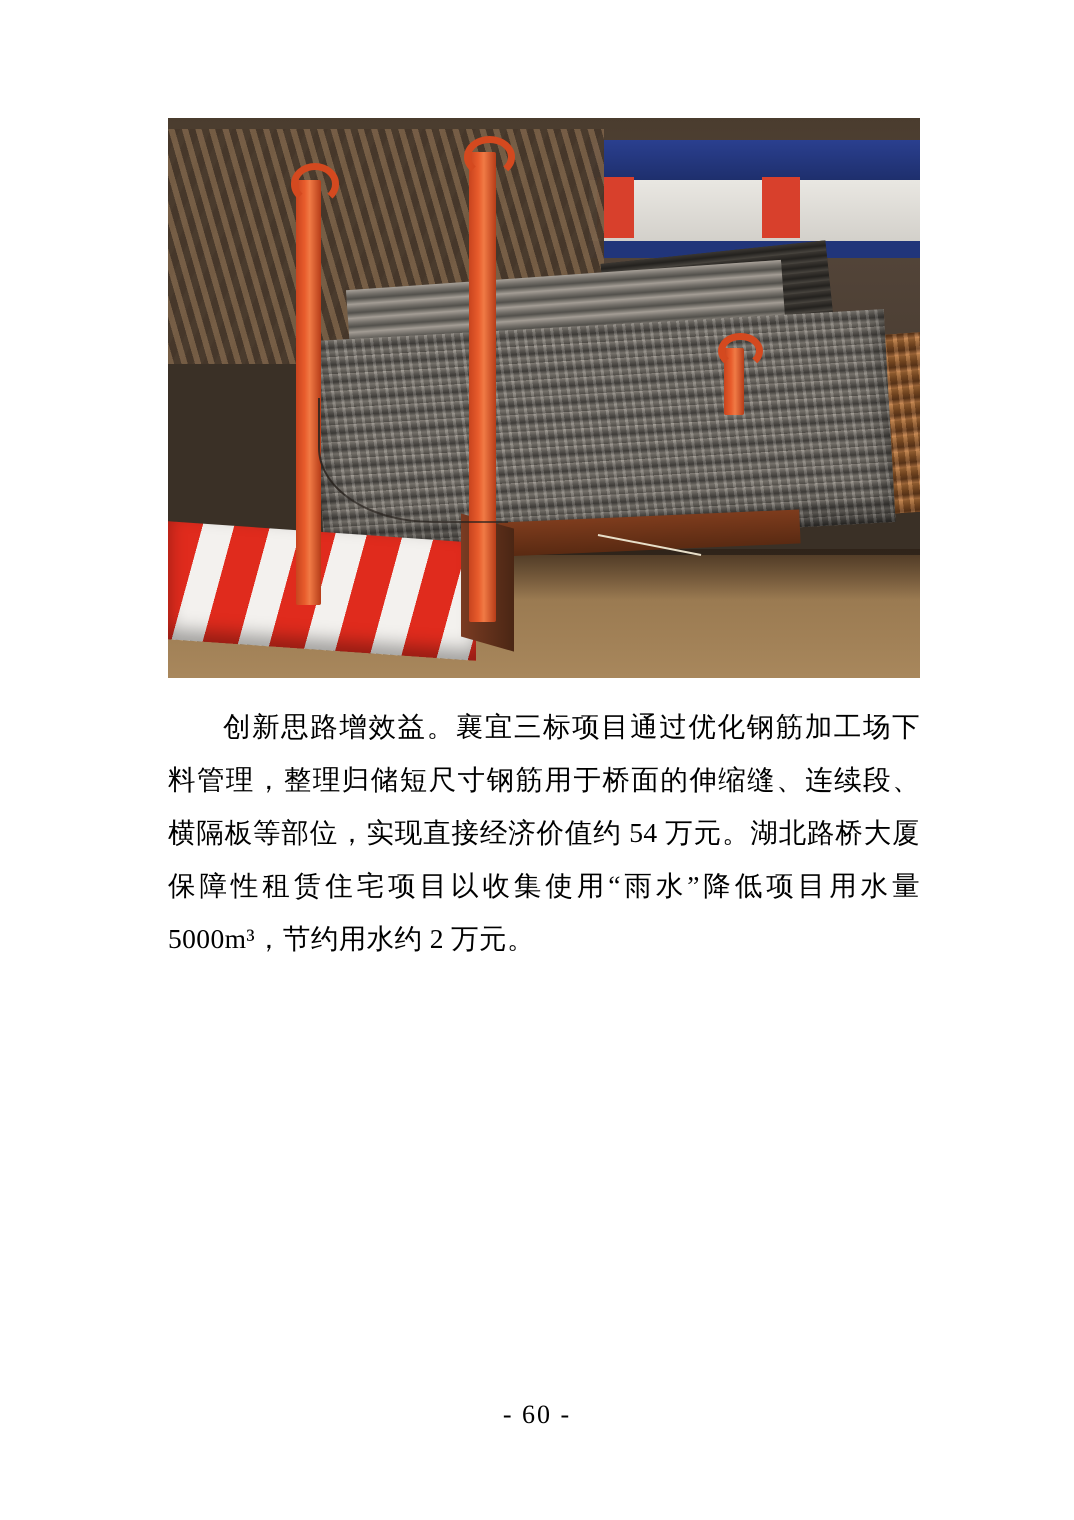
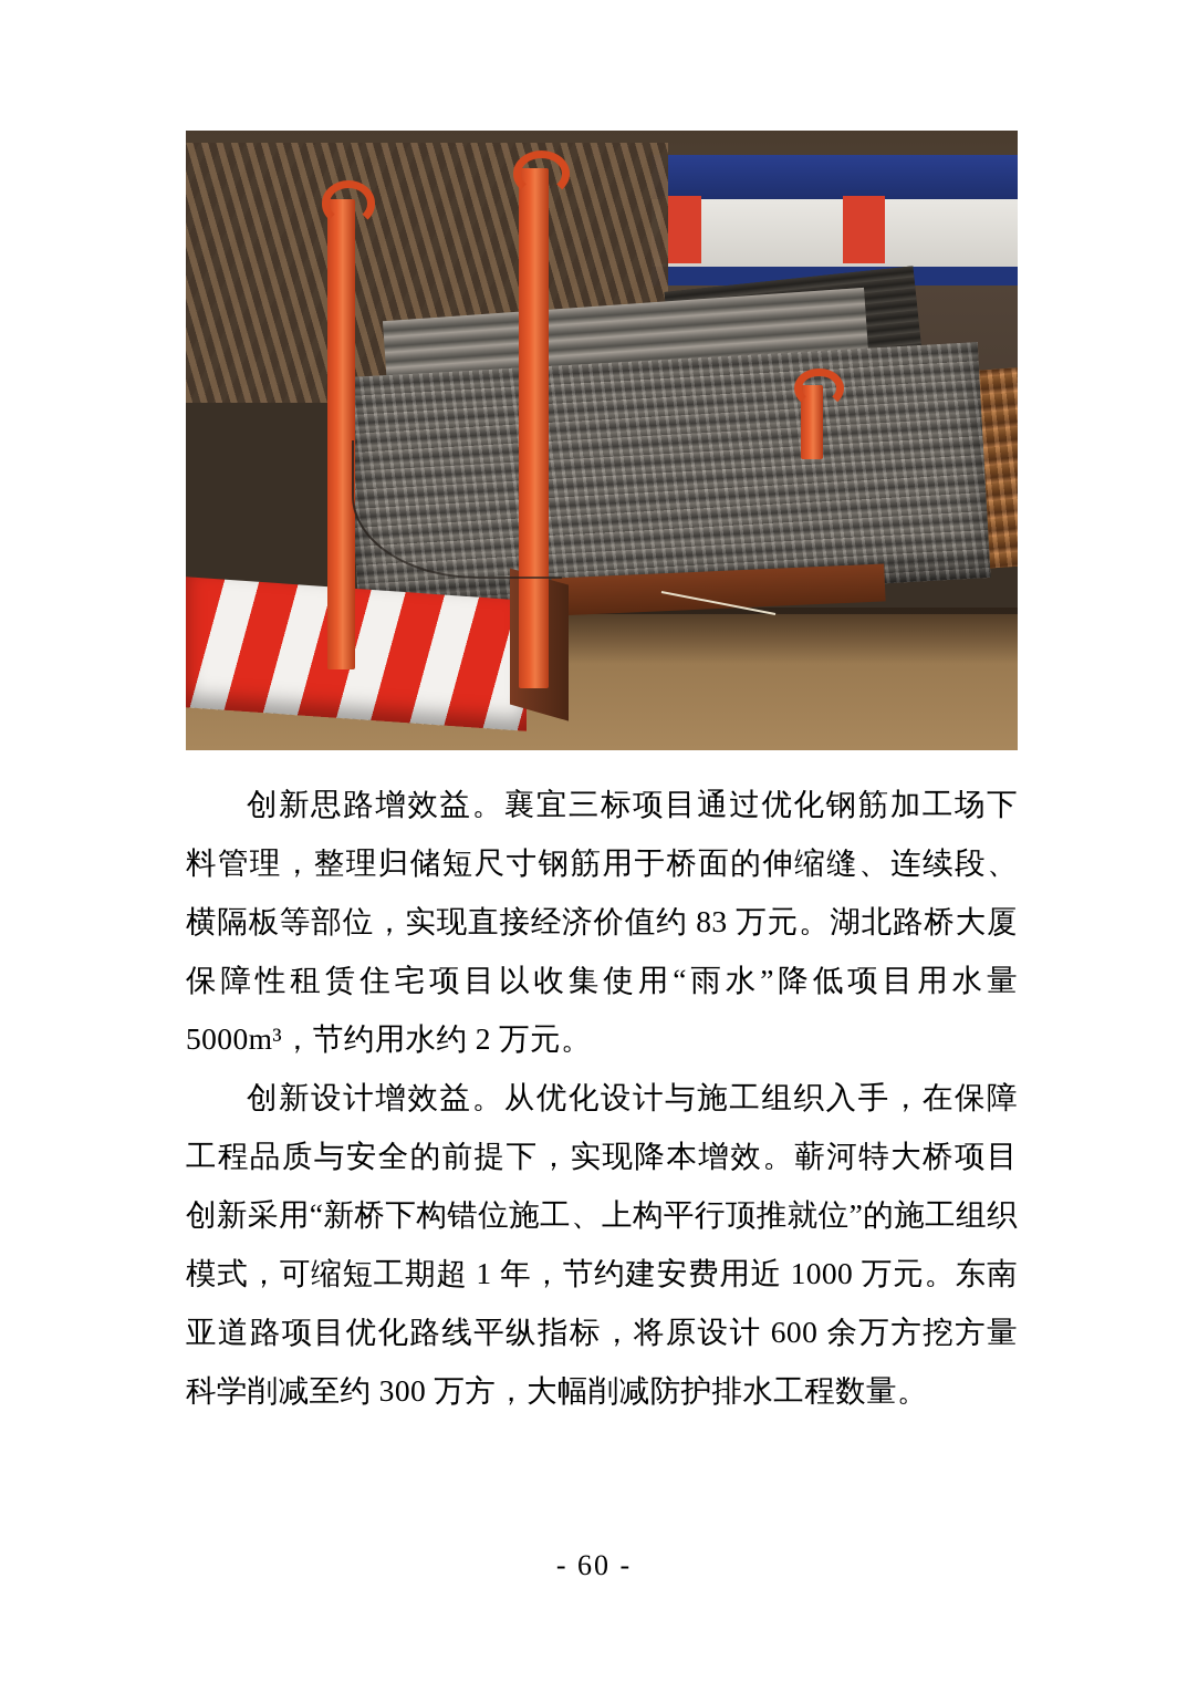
- 创新思路增效益。襄宜三标项目通过优化钢筋加工场下料管理，整理归储短尺寸钢筋用于桥面的伸缩缝、连续段、横隔板等部位，实现直接经济价值约 54 万元。湖北路桥大厦保障性租赁住宅项目以收集使用“雨水”降低项目用水量 5000m³，节约用水约 2 万元。
+ 创新思路增效益。襄宜三标项目通过优化钢筋加工场下料管理，整理归储短尺寸钢筋用于桥面的伸缩缝、连续段、横隔板等部位，实现直接经济价值约 83 万元。湖北路桥大厦保障性租赁住宅项目以收集使用“雨水”降低项目用水量 5000m³，节约用水约 2 万元。
+ 创新设计增效益。从优化设计与施工组织入手，在保障工程品质与安全的前提下，实现降本增效。蕲河特大桥项目创新采用“新桥下构错位施工、上构平行顶推就位”的施工组织模式，可缩短工期超 1 年，节约建安费用近 1000 万元。东南亚道路项目优化路线平纵指标，将原设计 600 余万方挖方量科学削减至约 300 万方，大幅削减防护排水工程数量。
  - 60 -
